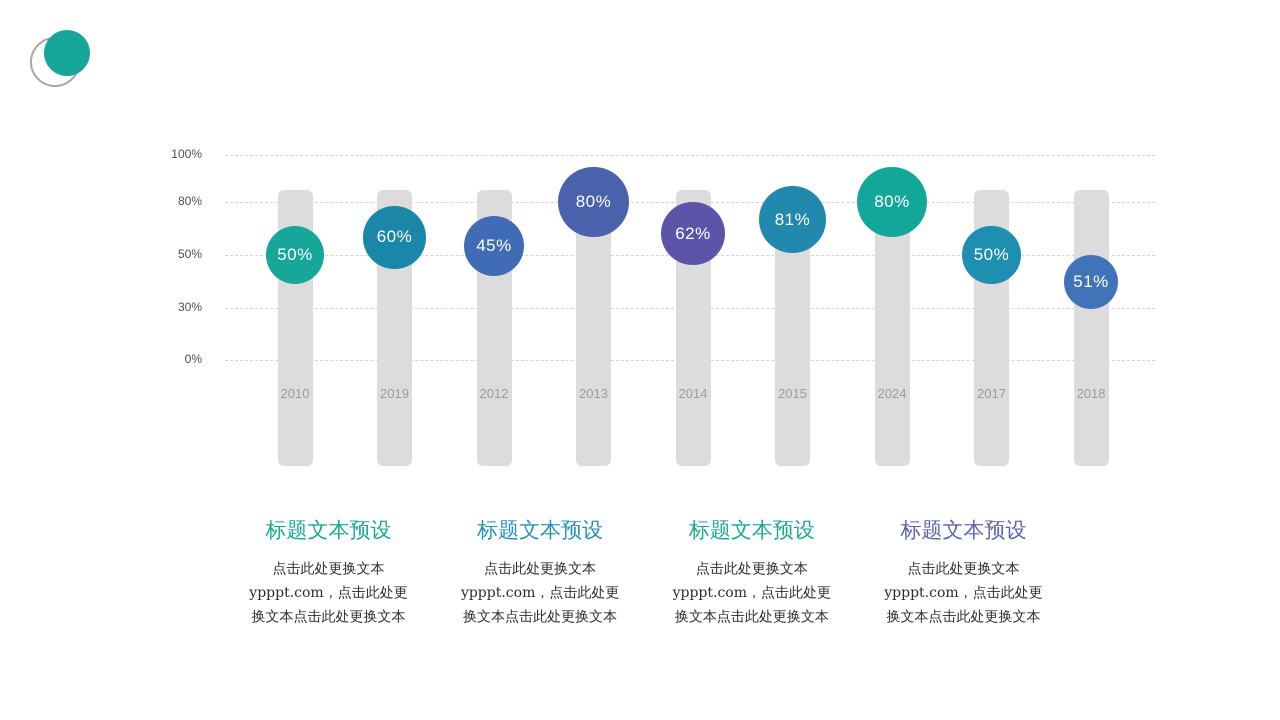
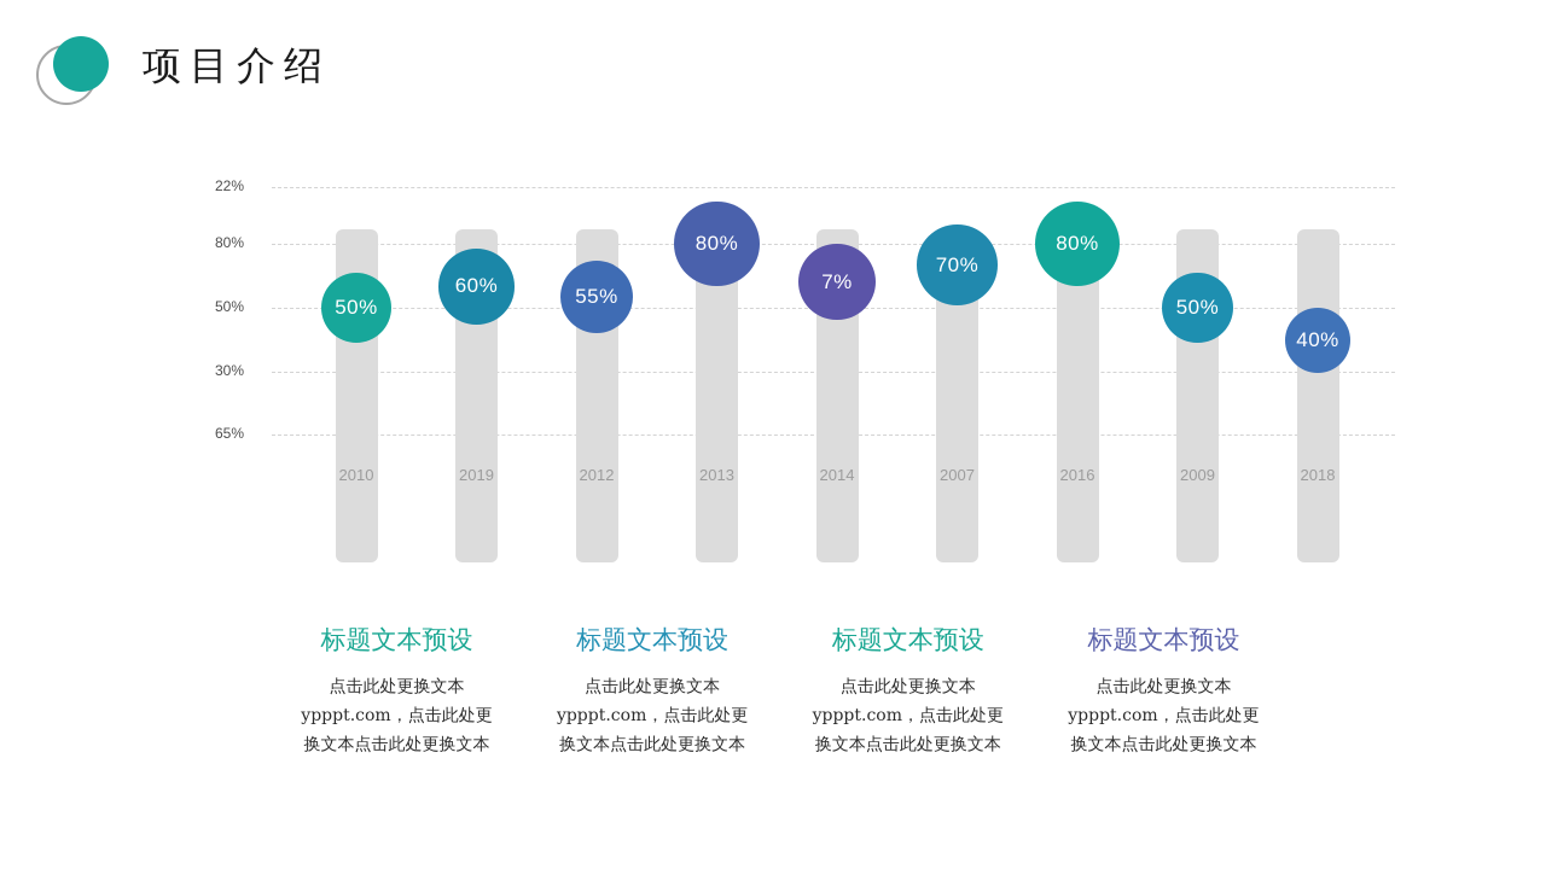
+ 项目介绍
- 100%
+ 22%
  80%
  50%
  30%
- 0%
+ 65%
  2010
  2019
  2012
  2013
  2014
- 2015
+ 2007
- 2024
+ 2016
- 2017
+ 2009
  2018
  50%
  60%
- 45%
+ 55%
  80%
- 62%
+ 7%
- 81%
+ 70%
  80%
  50%
- 51%
+ 40%
  标题文本预设
  点击此处更换文本ypppt.com，点击此处更换文本点击此处更换文本
  标题文本预设
  点击此处更换文本ypppt.com，点击此处更换文本点击此处更换文本
  标题文本预设
  点击此处更换文本ypppt.com，点击此处更换文本点击此处更换文本
  标题文本预设
  点击此处更换文本ypppt.com，点击此处更换文本点击此处更换文本
